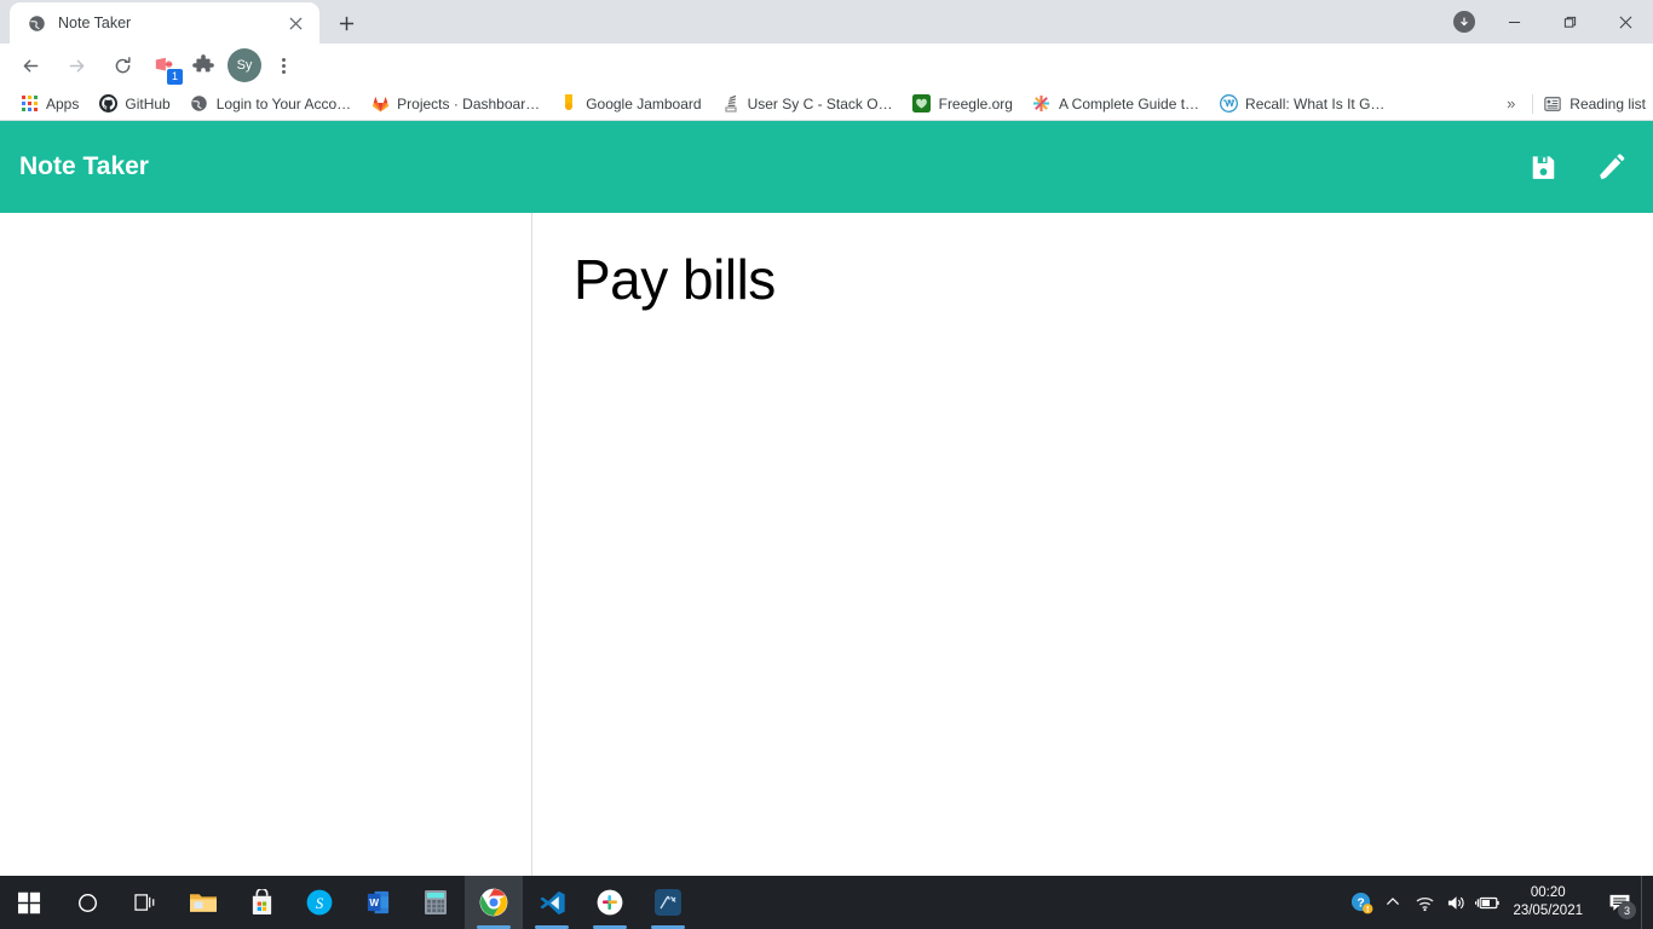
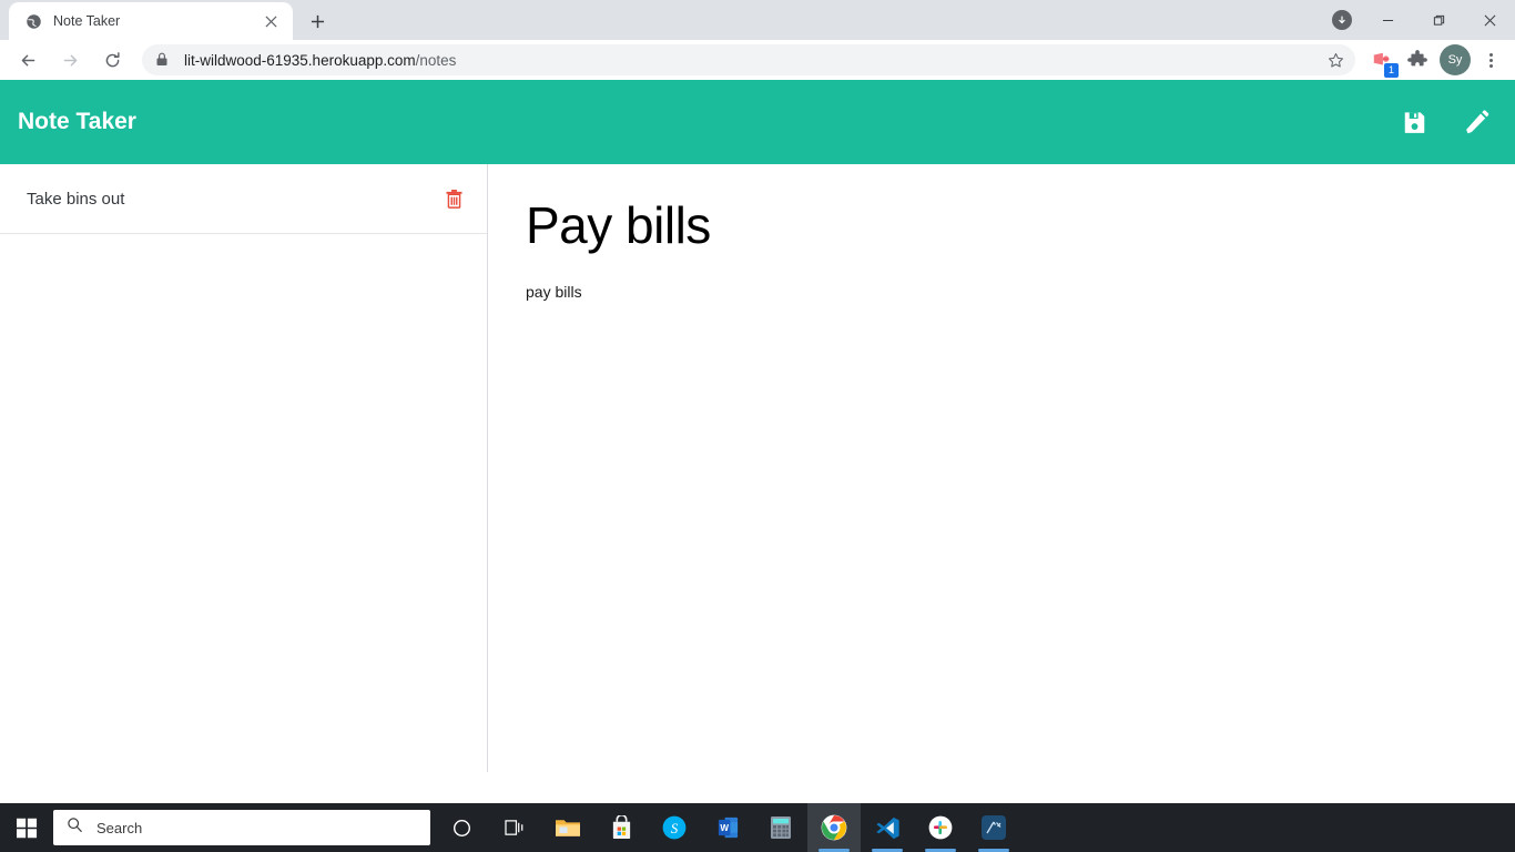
  Note Taker
+ lit-wildwood-61935.herokuapp.com/notes
  1
  Sy
- Apps
- GitHub
- Login to Your Acco…
- Projects · Dashboar…
- Google Jamboard
- User Sy C - Stack O…
- Freegle.org
- A Complete Guide t…
- Recall: What Is It G…
- »
- Reading list
  Note Taker
+ Take bins out
  Pay bills
+ pay bills
+ Search
  S
  W
- ?
- 00:20
- 23/05/2021
- 3
